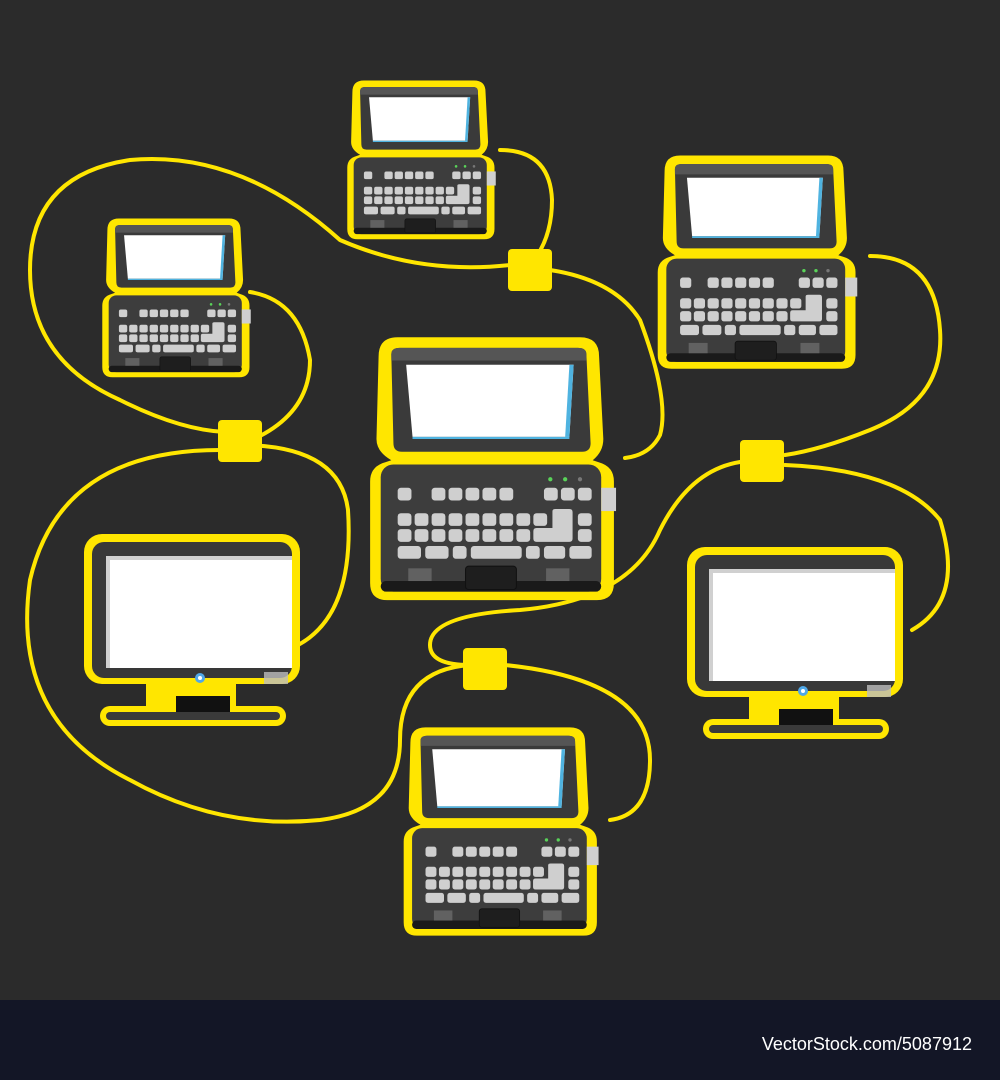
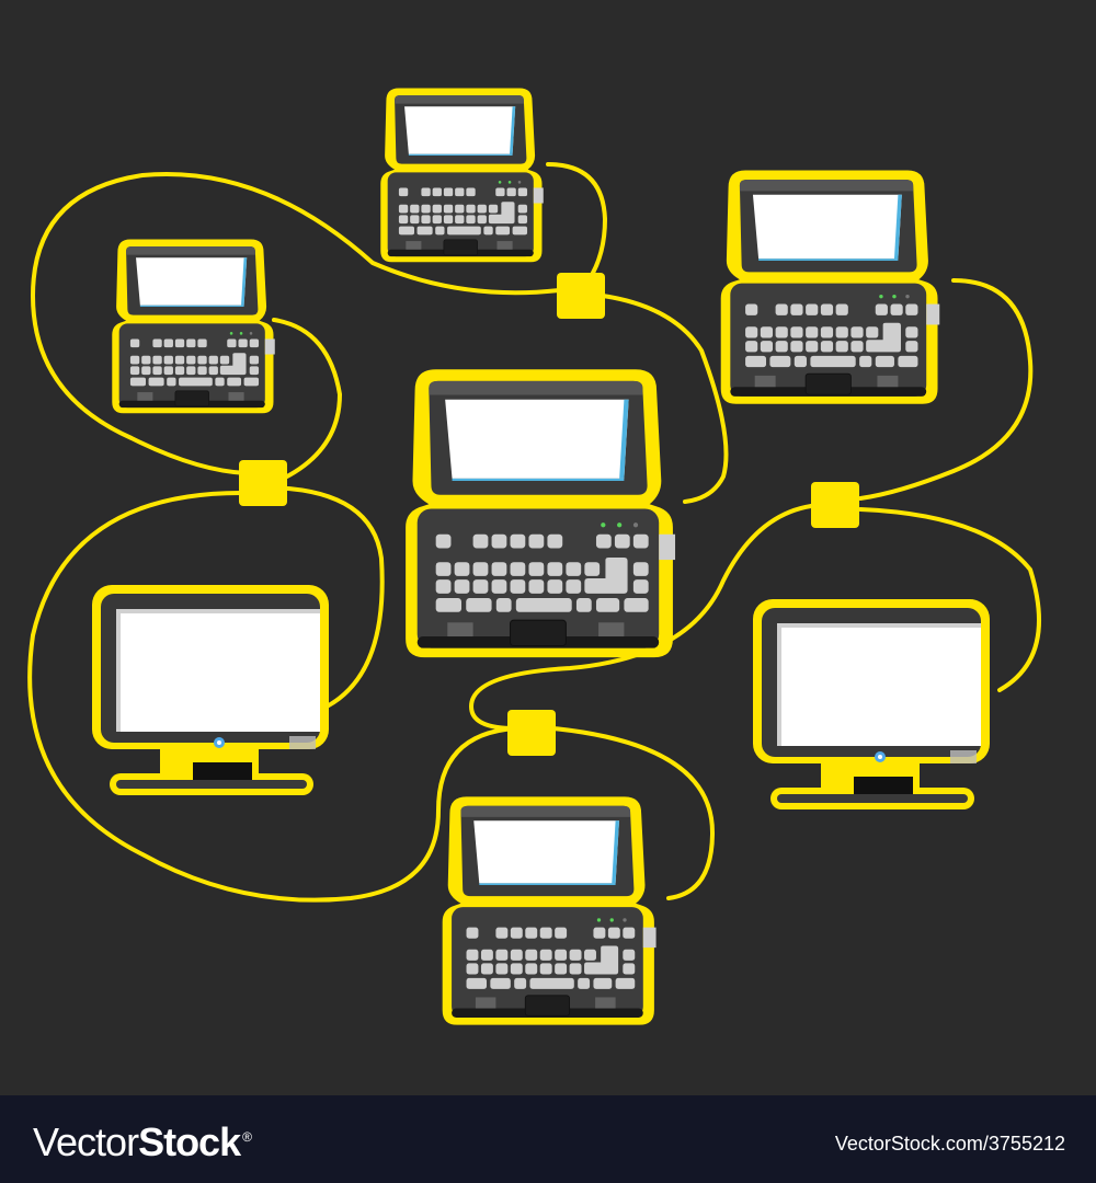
+ VectorStock ®
- VectorStock.com/5087912
+ VectorStock.com/3755212
